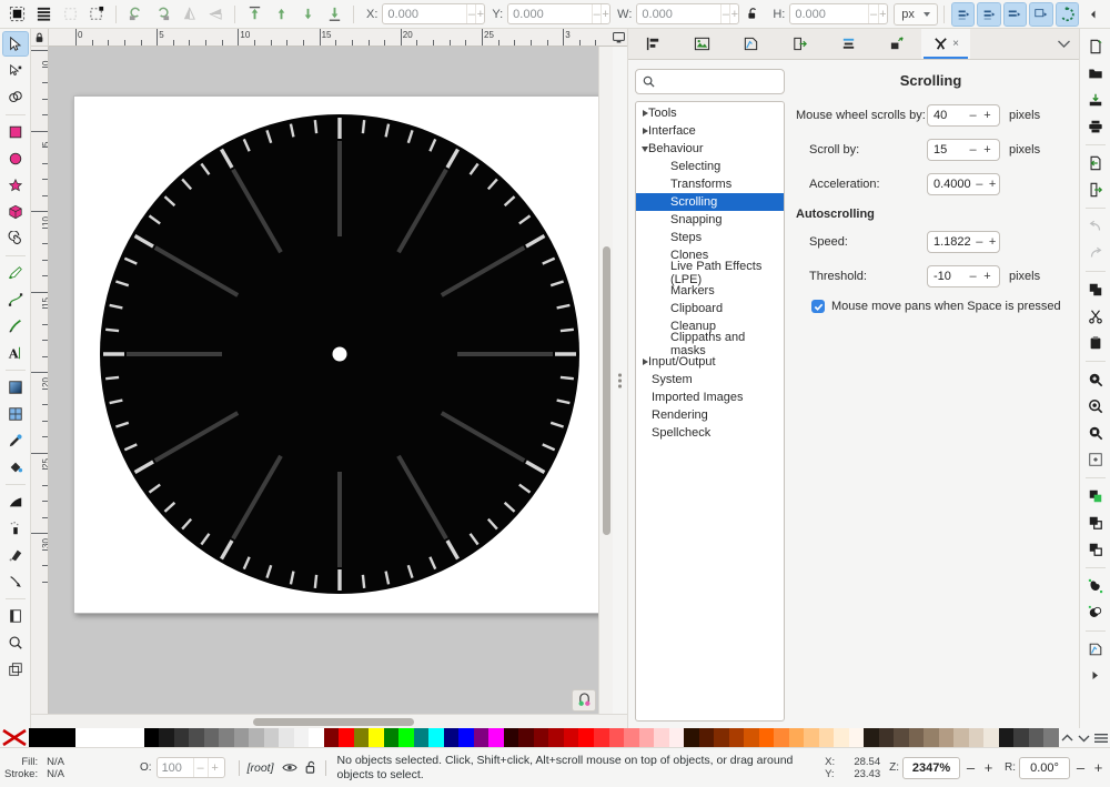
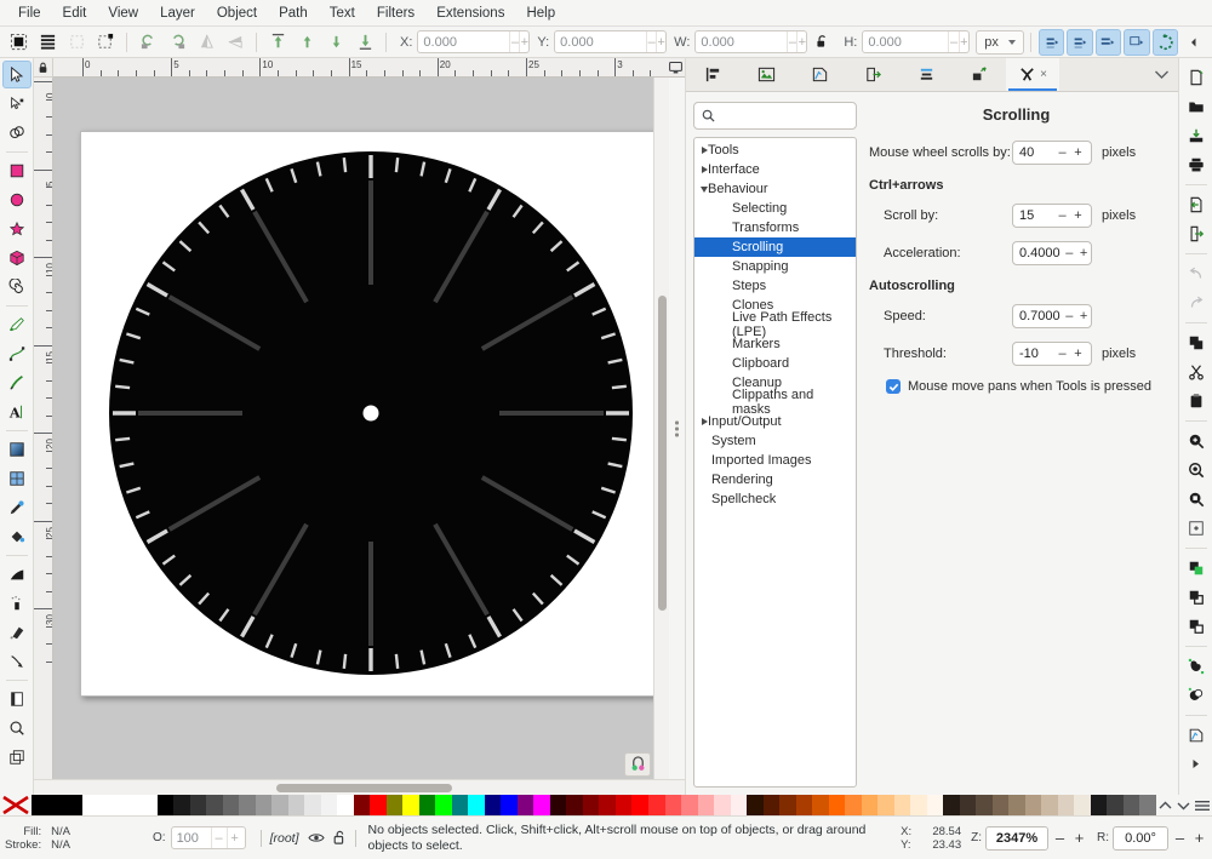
+ File
+ Edit
+ View
+ Layer
+ Object
+ Path
+ Text
+ Filters
+ Extensions
+ Help
  X:
  0.000
  –
  +
  Y:
  0.000
  –
  +
  W:
  0.000
  –
  +
  H:
  0.000
  –
  +
  px
  A
  0
  5
  10
  15
  20
  25
  3
  ×
  Tools
  Interface
  Behaviour
  Selecting
  Transforms
  Scrolling
  Snapping
  Steps
  Clones
  Live Path Effects (LPE)
  Markers
  Clipboard
  Cleanup
  Clippaths and masks
  Input/Output
  System
  Imported Images
  Rendering
  Spellcheck
  Scrolling
  Mouse wheel scrolls by:
  40
  –
  +
  pixels
+ Ctrl+arrows
  Scroll by:
  15
  –
  +
  pixels
  Acceleration:
  0.4000
  –
  +
  Autoscrolling
  Speed:
- 1.1822
+ 0.7000
  –
  +
  Threshold:
  -10
  –
  +
  pixels
- Mouse move pans when Space is pressed
+ Mouse move pans when Tools is pressed
  Fill:
  N/A
  Stroke:
  N/A
  O:
  100
  –
  +
  [root]
  No objects selected. Click, Shift+click, Alt+scroll mouse on top of objects, or drag around objects to select.
  X:
  28.54
  Y:
  23.43
  Z:
  2347%
  –
  +
  R:
  0.00°
  –
  +
